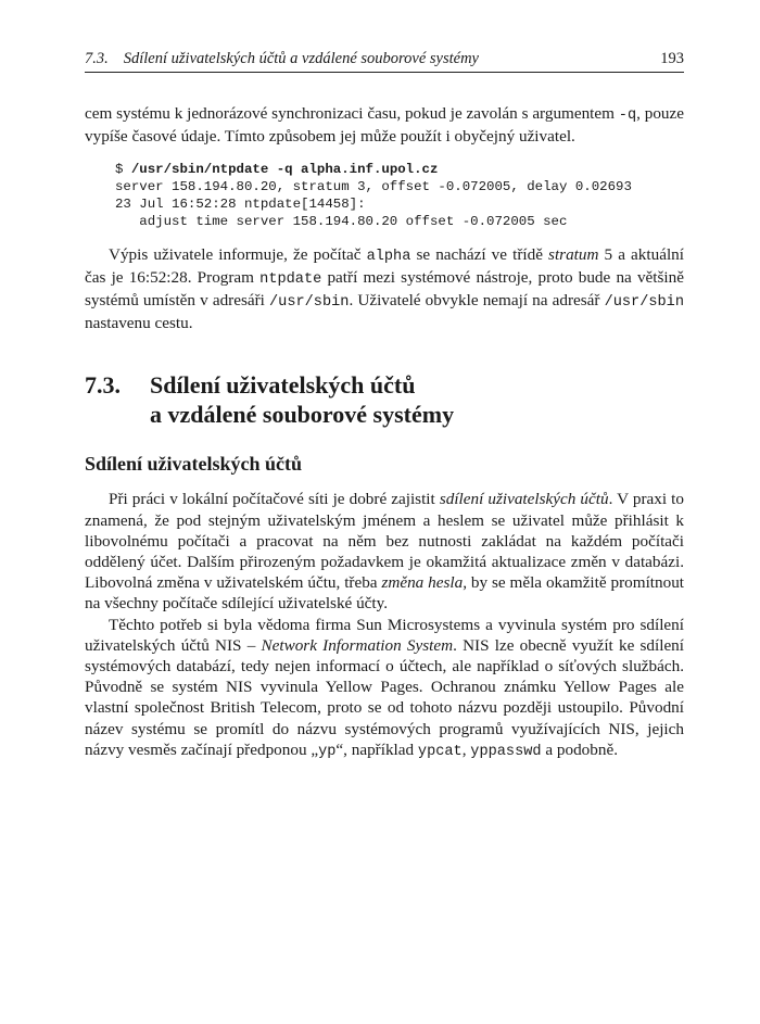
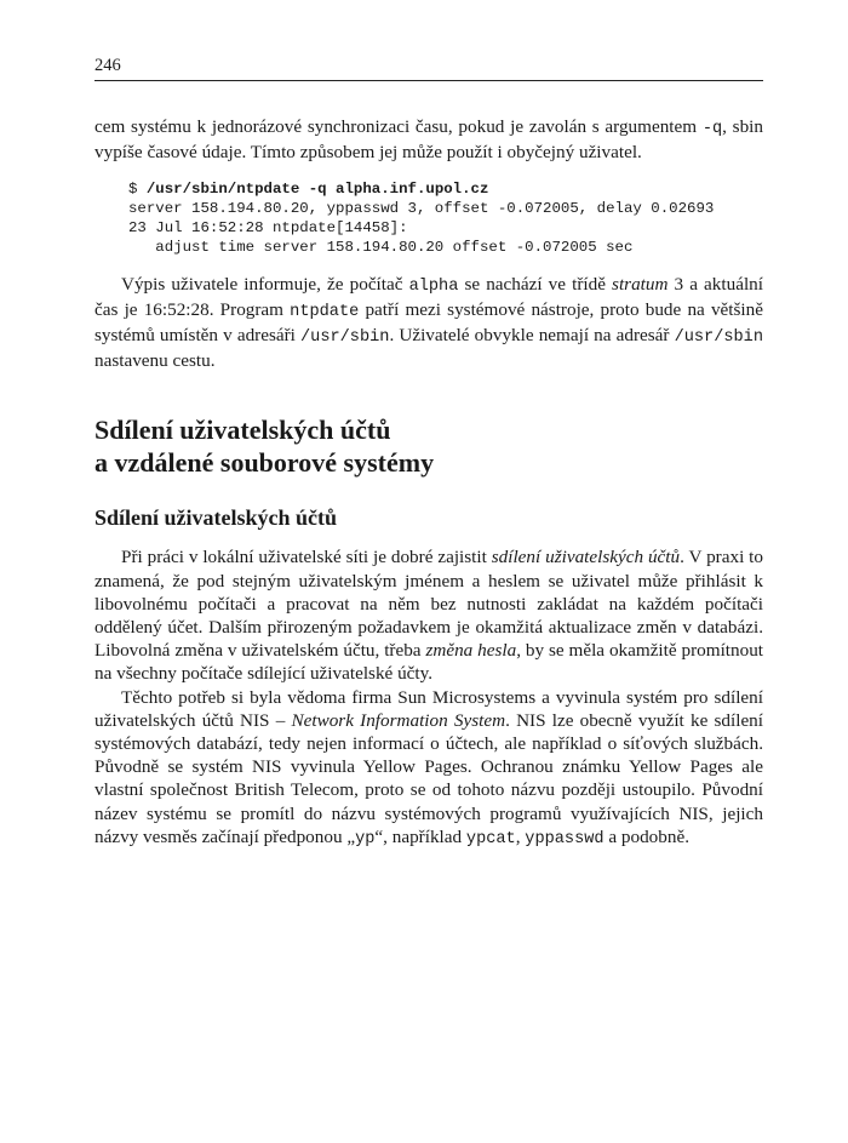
- 7.3. Sdílení uživatelských účtů a vzdálené souborové systémy
- 193
+ 246
- cem systému k jednorázové synchronizaci času, pokud je zavolán s argumentem -q, pouze vypíše časové údaje. Tímto způsobem jej může použít i obyčejný uživatel.
+ cem systému k jednorázové synchronizaci času, pokud je zavolán s argumentem -q, sbin vypíše časové údaje. Tímto způsobem jej může použít i obyčejný uživatel.
- $ /usr/sbin/ntpdate -q alpha.inf.upol.cz server 158.194.80.20, stratum 3, offset -0.072005, delay 0.02693 23 Jul 16:52:28 ntpdate[14458]: adjust time server 158.194.80.20 offset -0.072005 sec
+ $ /usr/sbin/ntpdate -q alpha.inf.upol.cz server 158.194.80.20, yppasswd 3, offset -0.072005, delay 0.02693 23 Jul 16:52:28 ntpdate[14458]: adjust time server 158.194.80.20 offset -0.072005 sec
- Výpis uživatele informuje, že počítač alpha se nachází ve třídě stratum 5 a aktuální čas je 16:52:28. Program ntpdate patří mezi systémové nástroje, proto bude na většině systémů umístěn v adresáři /usr/sbin. Uživatelé obvykle nemají na adresář /usr/sbin nastavenu cestu.
+ Výpis uživatele informuje, že počítač alpha se nachází ve třídě stratum 3 a aktuální čas je 16:52:28. Program ntpdate patří mezi systémové nástroje, proto bude na většině systémů umístěn v adresáři /usr/sbin. Uživatelé obvykle nemají na adresář /usr/sbin nastavenu cestu.
- 7.3.
  Sdílení uživatelských účtů
  a vzdálené souborové systémy
  Sdílení uživatelských účtů
- Při práci v lokální počítačové síti je dobré zajistit sdílení uživatelských účtů. V praxi to znamená, že pod stejným uživatelským jménem a heslem se uživatel může přihlásit k libovolnému počítači a pracovat na něm bez nutnosti zakládat na každém počítači oddělený účet. Dalším přirozeným požadavkem je okamžitá aktualizace změn v databázi. Libovolná změna v uživatelském účtu, třeba změna hesla, by se měla okamžitě promítnout na všechny počítače sdílející uživatelské účty.
+ Při práci v lokální uživatelské síti je dobré zajistit sdílení uživatelských účtů. V praxi to znamená, že pod stejným uživatelským jménem a heslem se uživatel může přihlásit k libovolnému počítači a pracovat na něm bez nutnosti zakládat na každém počítači oddělený účet. Dalším přirozeným požadavkem je okamžitá aktualizace změn v databázi. Libovolná změna v uživatelském účtu, třeba změna hesla, by se měla okamžitě promítnout na všechny počítače sdílející uživatelské účty.
  Těchto potřeb si byla vědoma firma Sun Microsystems a vyvinula systém pro sdílení uživatelských účtů NIS – Network Information System. NIS lze obecně využít ke sdílení systémových databází, tedy nejen informací o účtech, ale například o síťových službách. Původně se systém NIS vyvinula Yellow Pages. Ochranou známku Yellow Pages ale vlastní společnost British Telecom, proto se od tohoto názvu později ustoupilo. Původní název systému se promítl do názvu systémových programů využívajících NIS, jejich názvy vesměs začínají předponou „yp“, například ypcat, yppasswd a podobně.
